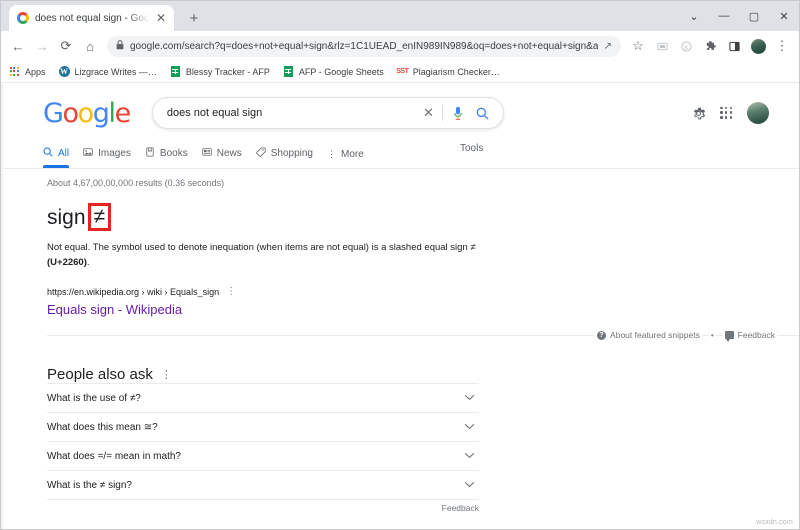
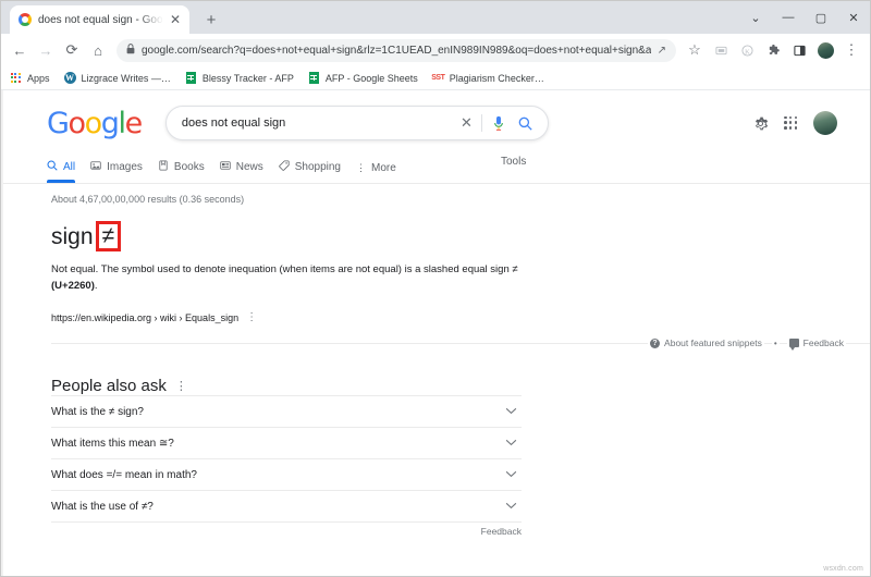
  does not equal sign - Goo
  ✕
  +
  ⌄
  —
  ▢
  ✕
  ←
  →
  ⟳
  ⌂
  google.com/search?q=does+not+equal+sign&rlz=1C1UEAD_enIN989IN989&oq=does+not+equal+sign&a
  ↗
  ☆
  ⋮
  Apps
  W
  Lizgrace Writes —…
  Blessy Tracker - AFP
  AFP - Google Sheets
  Plagiarism Checker…
  Google
  does not equal sign
  ✕
  All
  Images
  Books
  News
  Shopping
  ⋮
  More
  Tools
  About 4,67,00,00,000 results (0.36 seconds)
  sign
  ≠
  Not equal. The symbol used to denote inequation (when items are not equal) is a slashed equal sign ≠ (U+2260).
  https://en.wikipedia.org › wiki › Equals_sign
  ⋮
- Equals sign - Wikipedia
  About featured snippets
  •
  Feedback
  People also ask
  ⋮
- What is the use of ≠?
+ What is the ≠ sign?
- What does this mean ≅?
+ What items this mean ≅?
  What does =/= mean in math?
- What is the ≠ sign?
+ What is the use of ≠?
  Feedback
